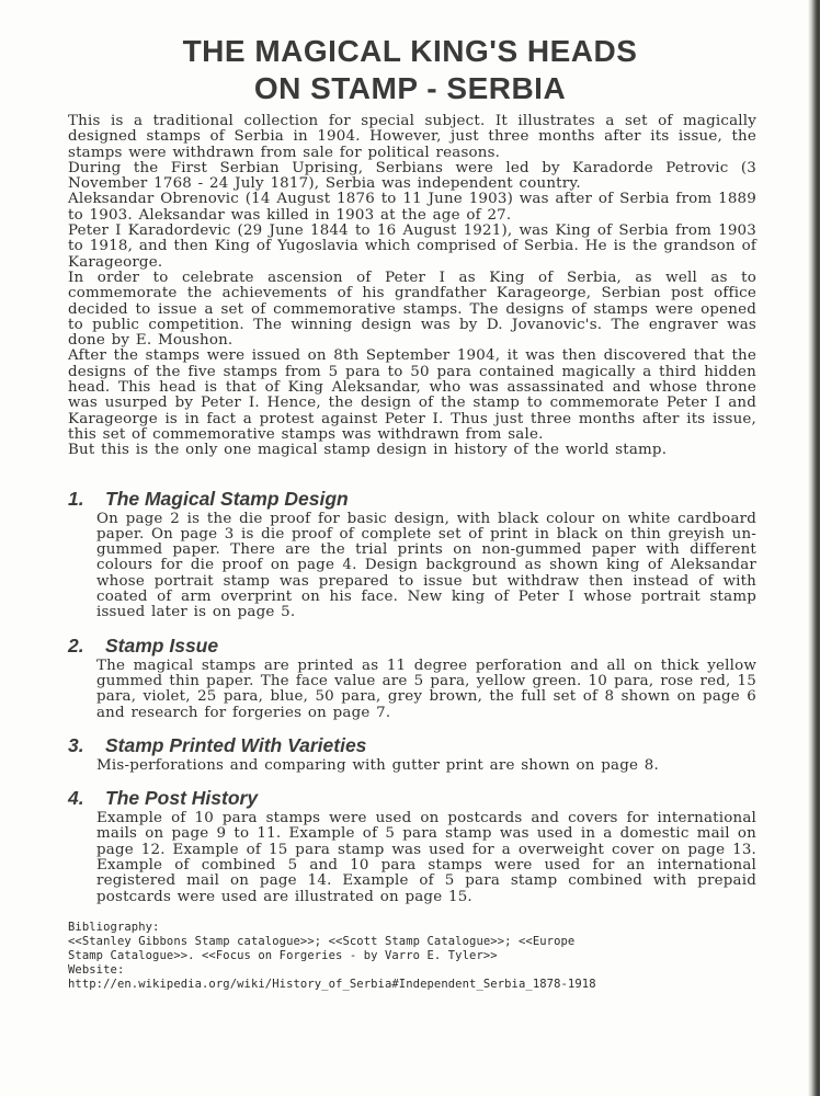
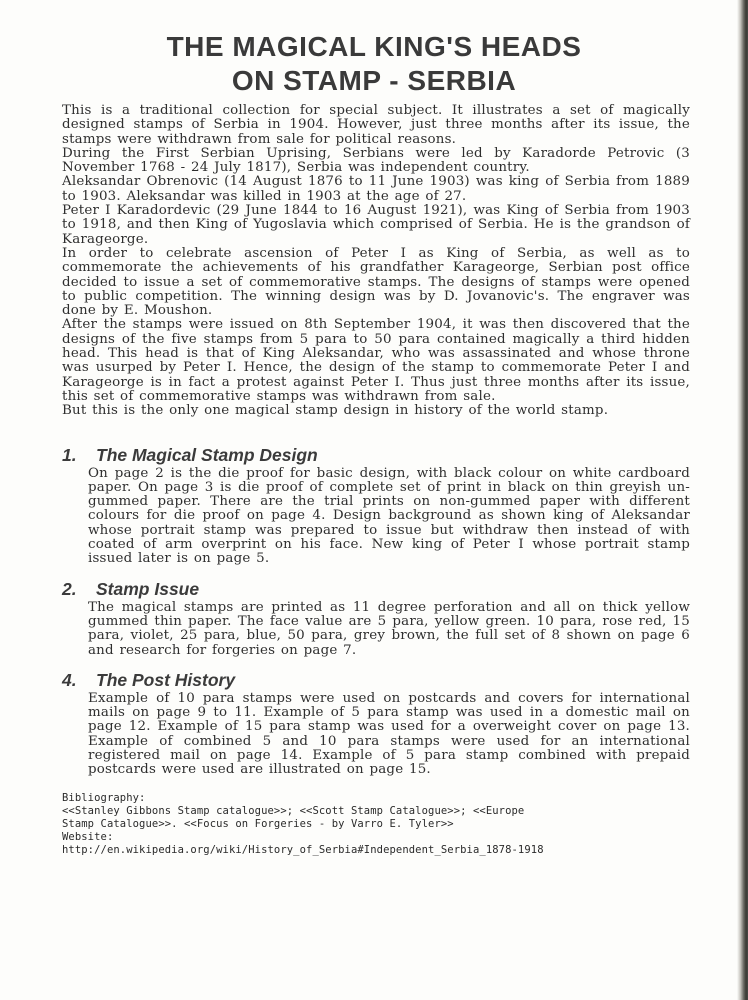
  THE MAGICAL KING'S HEADS
  ON STAMP - SERBIA
  This is a traditional collection for special subject. It illustrates a set of magically designed stamps of Serbia in 1904. However, just three months after its issue, the stamps were withdrawn from sale for political reasons.
  During the First Serbian Uprising, Serbians were led by Karadorde Petrovic (3 November 1768 - 24 July 1817), Serbia was independent country.
- Aleksandar Obrenovic (14 August 1876 to 11 June 1903) was after of Serbia from 1889 to 1903. Aleksandar was killed in 1903 at the age of 27.
+ Aleksandar Obrenovic (14 August 1876 to 11 June 1903) was king of Serbia from 1889 to 1903. Aleksandar was killed in 1903 at the age of 27.
  Peter I Karadordevic (29 June 1844 to 16 August 1921), was King of Serbia from 1903 to 1918, and then King of Yugoslavia which comprised of Serbia. He is the grandson of Karageorge.
  In order to celebrate ascension of Peter I as King of Serbia, as well as to commemorate the achievements of his grandfather Karageorge, Serbian post office decided to issue a set of commemorative stamps. The designs of stamps were opened to public competition. The winning design was by D. Jovanovic's. The engraver was done by E. Moushon.
  After the stamps were issued on 8th September 1904, it was then discovered that the designs of the five stamps from 5 para to 50 para contained magically a third hidden head. This head is that of King Aleksandar, who was assassinated and whose throne was usurped by Peter I. Hence, the design of the stamp to commemorate Peter I and Karageorge is in fact a protest against Peter I. Thus just three months after its issue, this set of commemorative stamps was withdrawn from sale.
  But this is the only one magical stamp design in history of the world stamp.
  1.
  The Magical Stamp Design
  On page 2 is the die proof for basic design, with black colour on white cardboard paper. On page 3 is die proof of complete set of print in black on thin greyish un-gummed paper. There are the trial prints on non-gummed paper with different colours for die proof on page 4. Design background as shown king of Aleksandar whose portrait stamp was prepared to issue but withdraw then instead of with coated of arm overprint on his face. New king of Peter I whose portrait stamp issued later is on page 5.
  2.
  Stamp Issue
  The magical stamps are printed as 11 degree perforation and all on thick yellow gummed thin paper. The face value are 5 para, yellow green. 10 para, rose red, 15 para, violet, 25 para, blue, 50 para, grey brown, the full set of 8 shown on page 6 and research for forgeries on page 7.
- 3.
- Stamp Printed With Varieties
- Mis-perforations and comparing with gutter print are shown on page 8.
  4.
  The Post History
  Example of 10 para stamps were used on postcards and covers for international mails on page 9 to 11. Example of 5 para stamp was used in a domestic mail on page 12. Example of 15 para stamp was used for a overweight cover on page 13. Example of combined 5 and 10 para stamps were used for an international registered mail on page 14. Example of 5 para stamp combined with prepaid postcards were used are illustrated on page 15.
  Bibliography:
  <<Stanley Gibbons Stamp catalogue>>; <<Scott Stamp Catalogue>>; <<Europe
  Stamp Catalogue>>. <<Focus on Forgeries - by Varro E. Tyler>>
  Website:
  http://en.wikipedia.org/wiki/History_of_Serbia#Independent_Serbia_1878-1918
